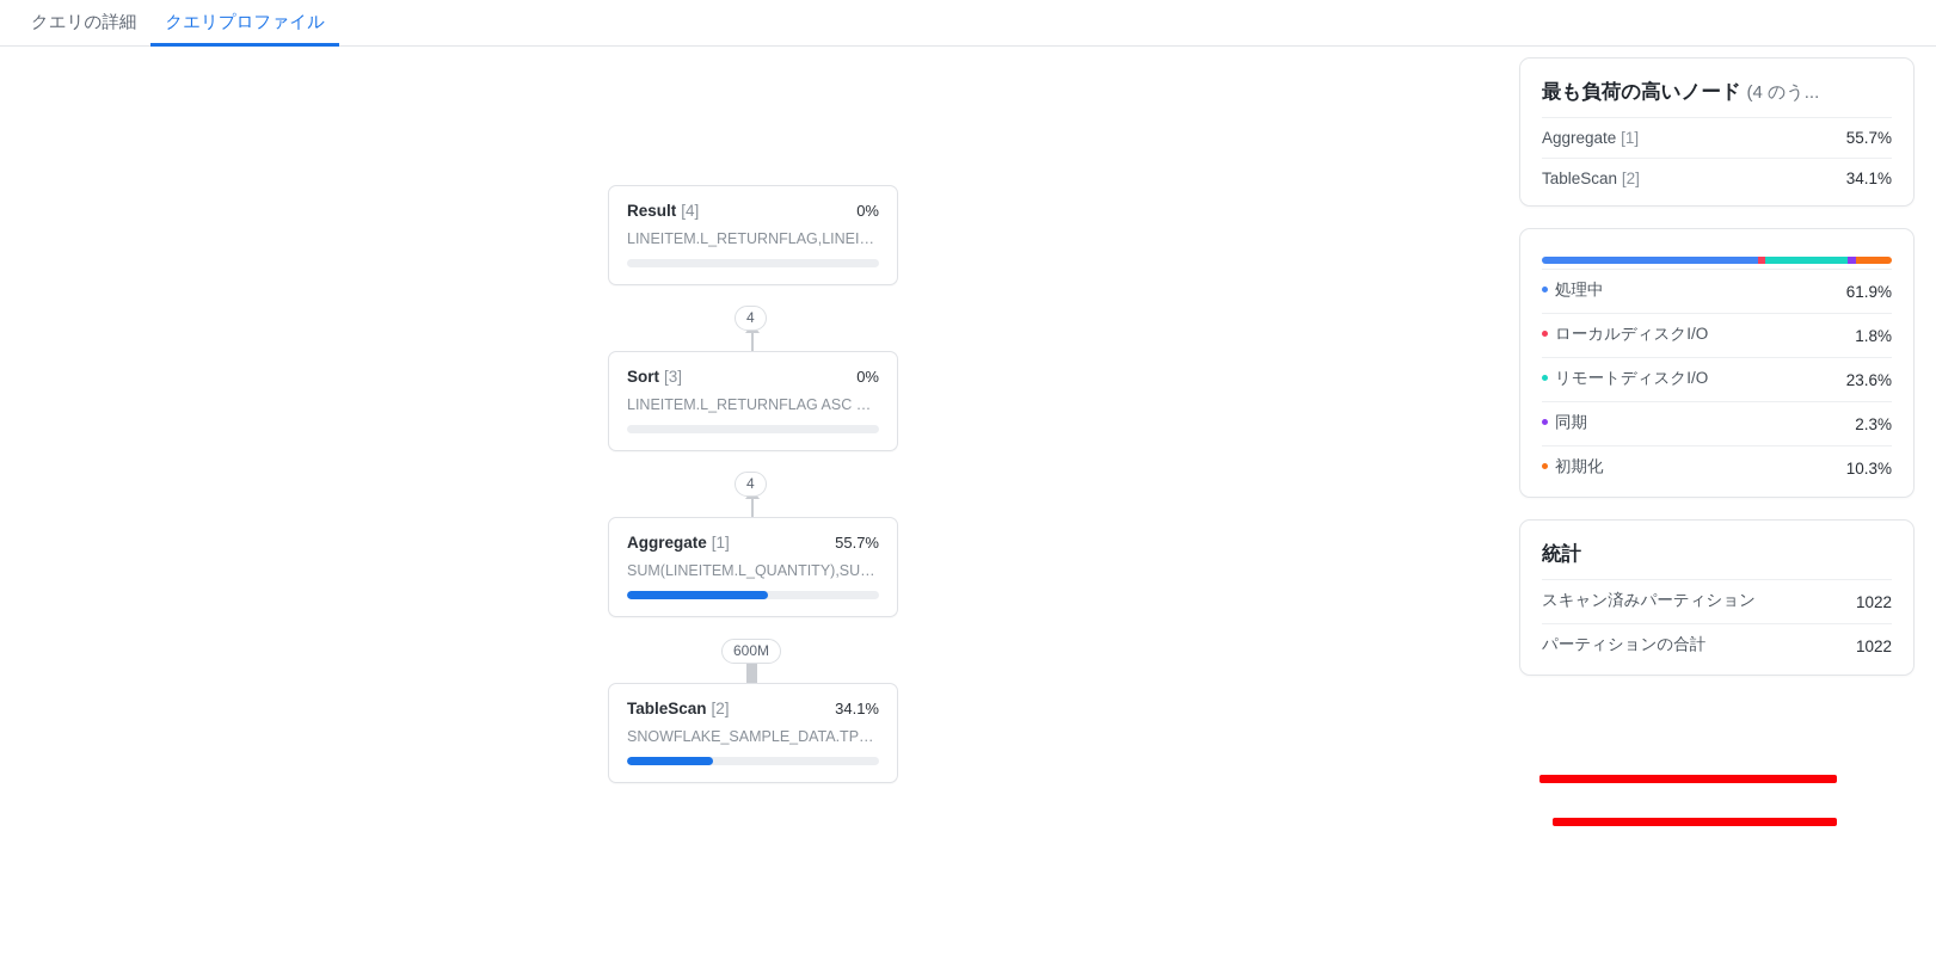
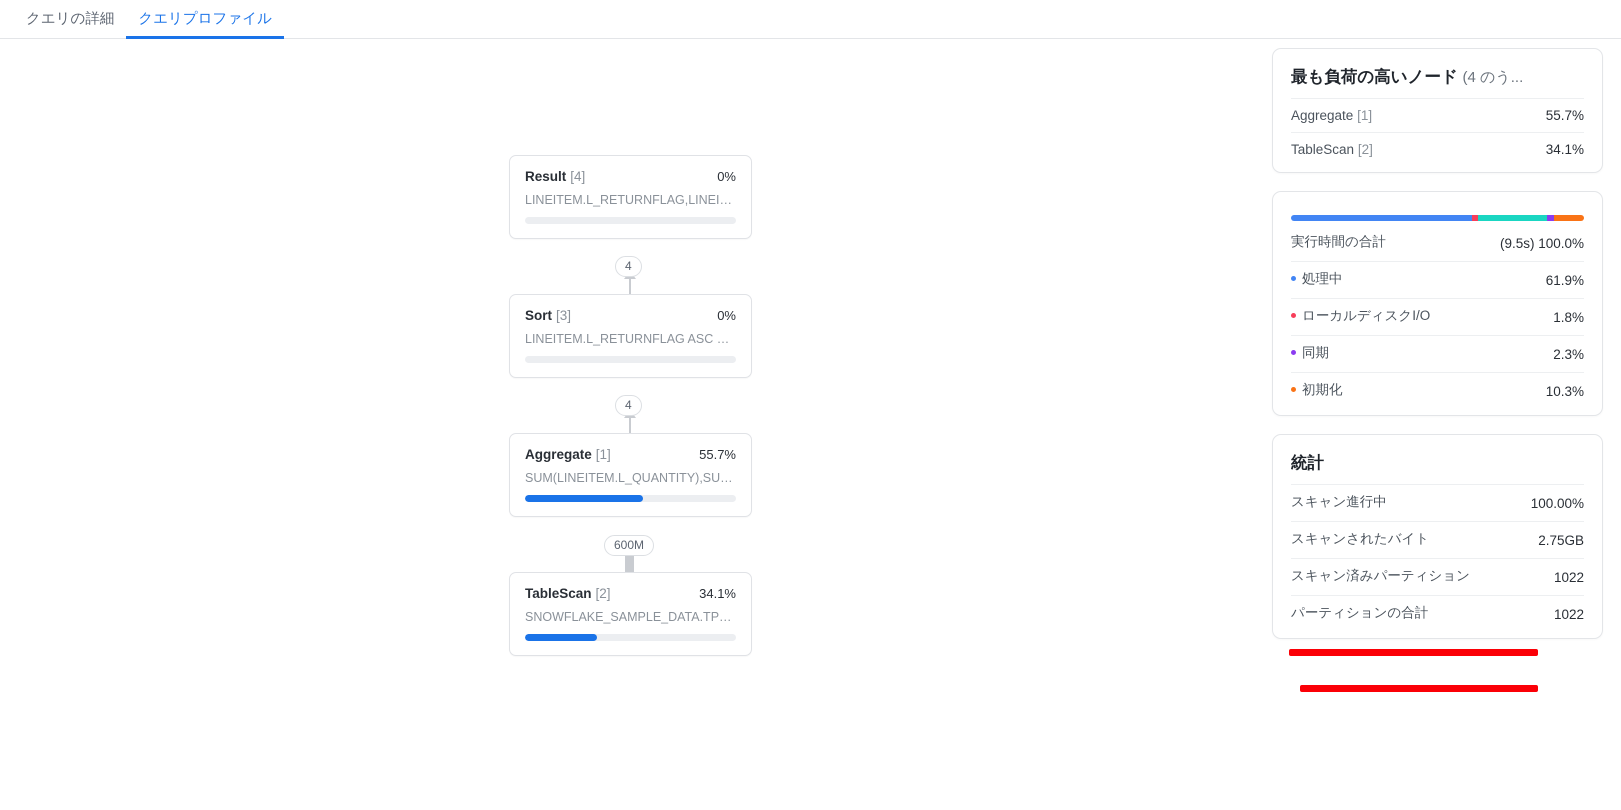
  クエリの詳細
  クエリプロファイル
  Result [4]
  0%
  LINEITEM.L_RETURNFLAG,LINEITE
  4
  Sort [3]
  0%
  LINEITEM.L_RETURNFLAG ASC NU
  4
  Aggregate [1]
  55.7%
  SUM(LINEITEM.L_QUANTITY),SUM(
  600M
  TableScan [2]
  34.1%
  SNOWFLAKE_SAMPLE_DATA.TPCH
  最も負荷の高いノード (4 のう...
  Aggregate [1]
  55.7%
  TableScan [2]
  34.1%
+ 実行時間の合計
+ (9.5s) 100.0%
  処理中
  61.9%
  ローカルディスクI/O
  1.8%
- リモートディスクI/O
- 23.6%
  同期
  2.3%
  初期化
  10.3%
  統計
+ スキャン進行中
+ 100.00%
+ スキャンされたバイト
+ 2.75GB
  スキャン済みパーティション
  1022
  パーティションの合計
  1022
